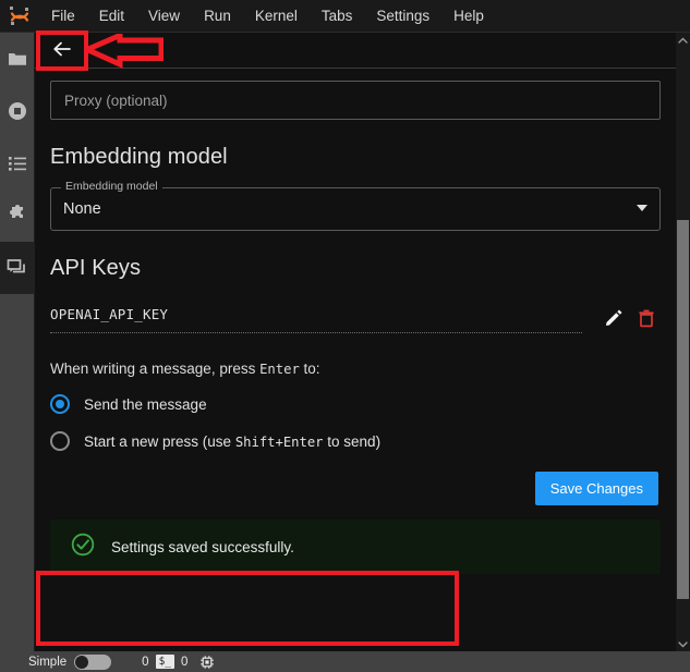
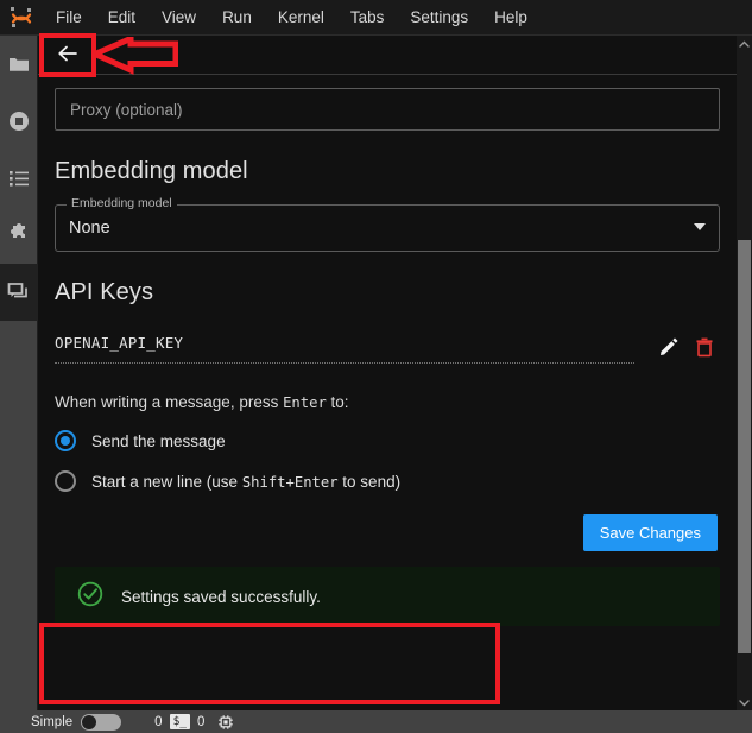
  File
  Edit
  View
  Run
  Kernel
  Tabs
  Settings
  Help
  Proxy (optional)
  Embedding model
  Embedding model
  None
  API Keys
  OPENAI_API_KEY
  When writing a message, press Enter to:
  Send the message
- Start a new press (use Shift+Enter to send)
+ Start a new line (use Shift+Enter to send)
  Save Changes
  Settings saved successfully.
  Simple
  0
  $_
  0
